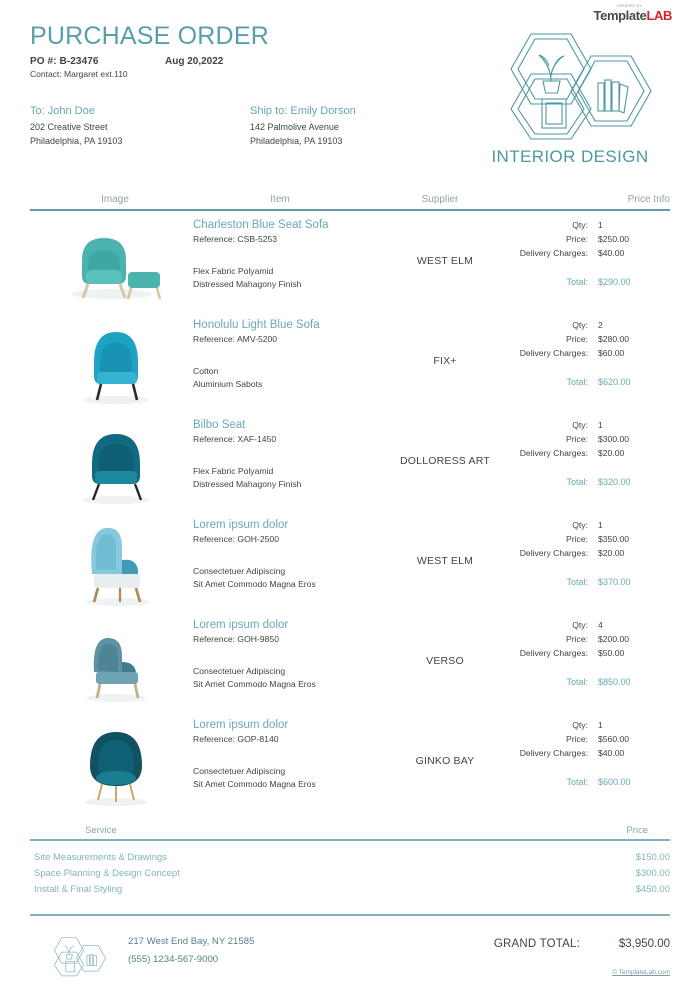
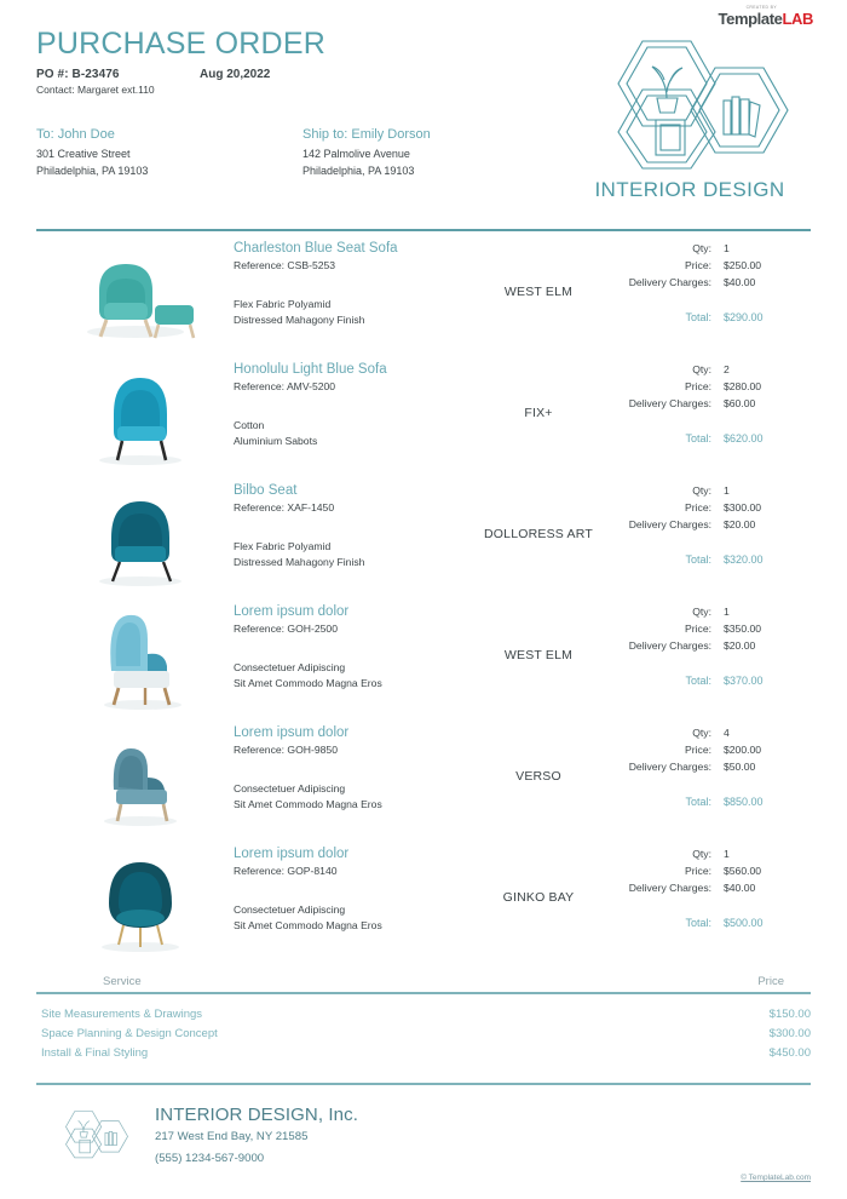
  TemplateLAB
  PURCHASE ORDER
  PO #: B-23476
  Aug 20,2022
  Contact: Margaret ext.110
  To: John Doe
- 202 Creative Street
+ 301 Creative Street
  Philadelphia, PA 19103
  Ship to: Emily Dorson
  142 Palmolive Avenue
  Philadelphia, PA 19103
  INTERIOR DESIGN
- Image
- Item
- Supplier
- Price Info
  Charleston Blue Seat Sofa
  Reference: CSB-5253
  Flex Fabric Polyamid
  Distressed Mahagony Finish
  WEST ELM
  Qty:
  1
  Price:
  $250.00
  Delivery Charges:
  $40.00
  Total:
  $290.00
  Honolulu Light Blue Sofa
  Reference: AMV-5200
  Cotton
  Aluminium Sabots
  FIX+
  Qty:
  2
  Price:
  $280.00
  Delivery Charges:
  $60.00
  Total:
  $620.00
  Bilbo Seat
  Reference: XAF-1450
  Flex Fabric Polyamid
  Distressed Mahagony Finish
  DOLLORESS ART
  Qty:
  1
  Price:
  $300.00
  Delivery Charges:
  $20.00
  Total:
  $320.00
  Lorem ipsum dolor
  Reference: GOH-2500
  Consectetuer Adipiscing
  Sit Amet Commodo Magna Eros
  WEST ELM
  Qty:
  1
  Price:
  $350.00
  Delivery Charges:
  $20.00
  Total:
  $370.00
  Lorem ipsum dolor
  Reference: GOH-9850
  Consectetuer Adipiscing
  Sit Amet Commodo Magna Eros
  VERSO
  Qty:
  4
  Price:
  $200.00
  Delivery Charges:
  $50.00
  Total:
  $850.00
  Lorem ipsum dolor
  Reference: GOP-8140
  Consectetuer Adipiscing
  Sit Amet Commodo Magna Eros
  GINKO BAY
  Qty:
  1
  Price:
  $560.00
  Delivery Charges:
  $40.00
  Total:
- $600.00
+ $500.00
  Service
  Price
  Site Measurements & Drawings
  $150.00
  Space Planning & Design Concept
  $300.00
  Install & Final Styling
  $450.00
+ INTERIOR DESIGN, Inc.
  217 West End Bay, NY 21585
  (555) 1234-567-9000
- GRAND TOTAL:
- $3,950.00
